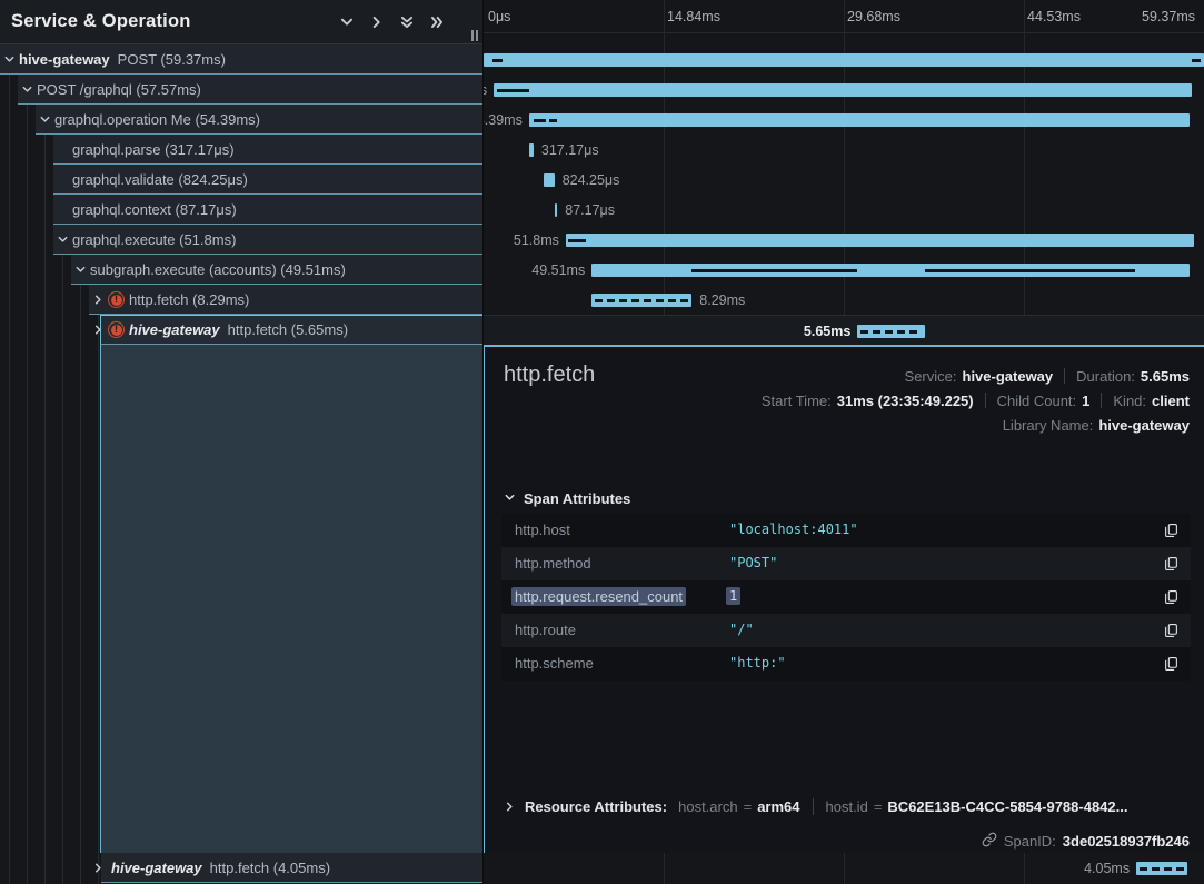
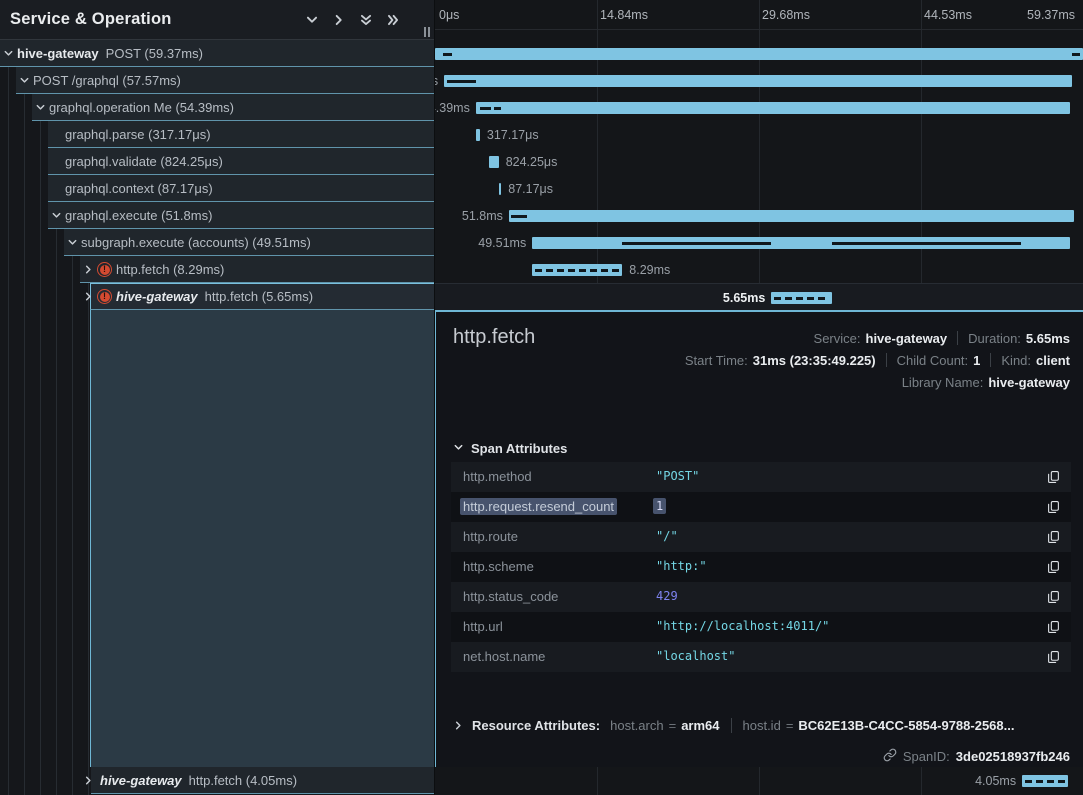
  Service & Operation
  hive-gateway POST (59.37ms)
  POST /graphql (57.57ms)
  graphql.operation Me (54.39ms)
  graphql.parse (317.17μs)
  graphql.validate (824.25μs)
  graphql.context (87.17μs)
  graphql.execute (51.8ms)
  subgraph.execute (accounts) (49.51ms)
  !
  http.fetch (8.29ms)
  !
  hive-gateway http.fetch (5.65ms)
  hive-gateway http.fetch (4.05ms)
  0μs
  14.84ms
  29.68ms
  44.53ms
  59.37ms
  .39ms
  317.17μs
  824.25μs
  87.17μs
  51.8ms
  49.51ms
  8.29ms
  5.65ms
  http.fetch
  Service:
  hive-gateway
  Duration:
  5.65ms
  Start Time:
  31ms (23:35:49.225)
  Child Count:
  1
  Kind:
  client
  Library Name:
  hive-gateway
  Span Attributes
- http.host
- "localhost:4011"
  http.method
  "POST"
  http.request.resend_count
  1
  http.route
  "/"
  http.scheme
  "http:"
+ http.status_code
+ 429
+ http.url
+ "http://localhost:4011/"
+ net.host.name
+ "localhost"
  Resource Attributes:
  host.arch = arm64
- host.id = BC62E13B-C4CC-5854-9788-4842...
+ host.id = BC62E13B-C4CC-5854-9788-2568...
  SpanID:
  3de02518937fb246
  4.05ms
